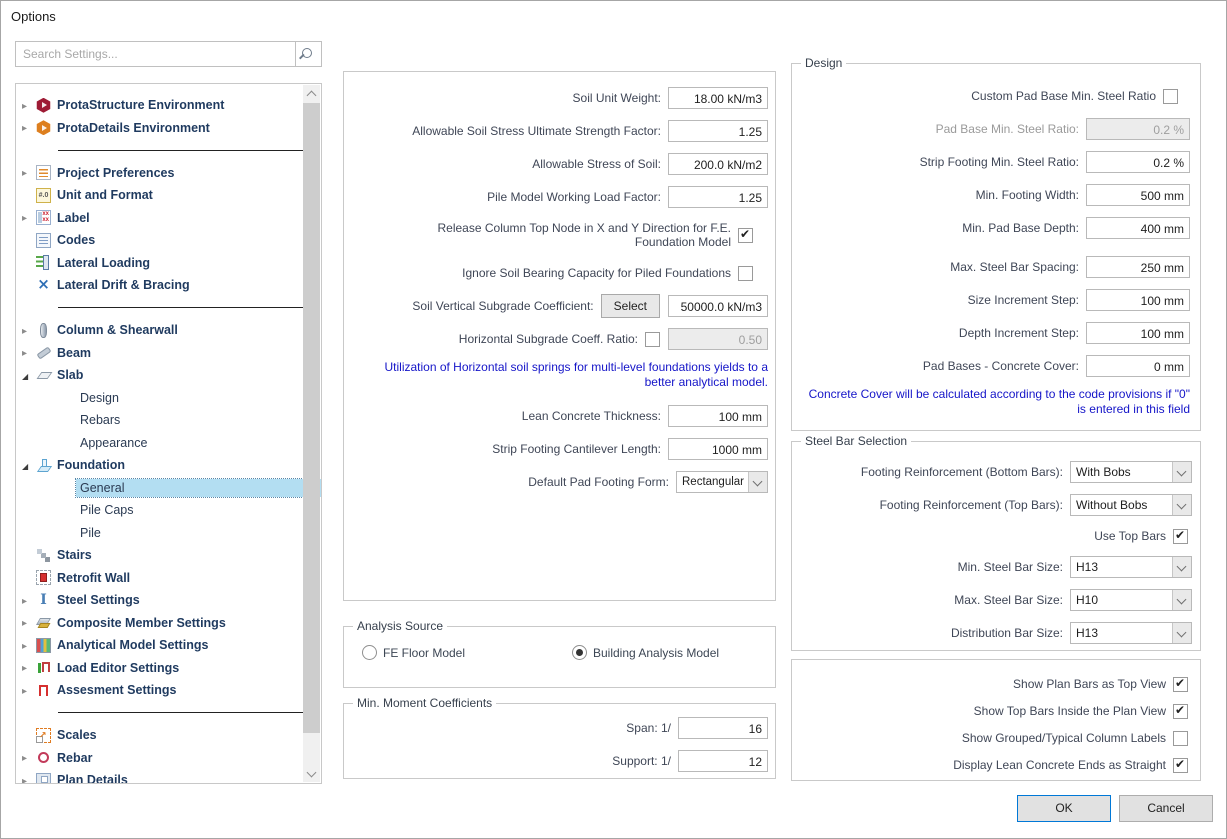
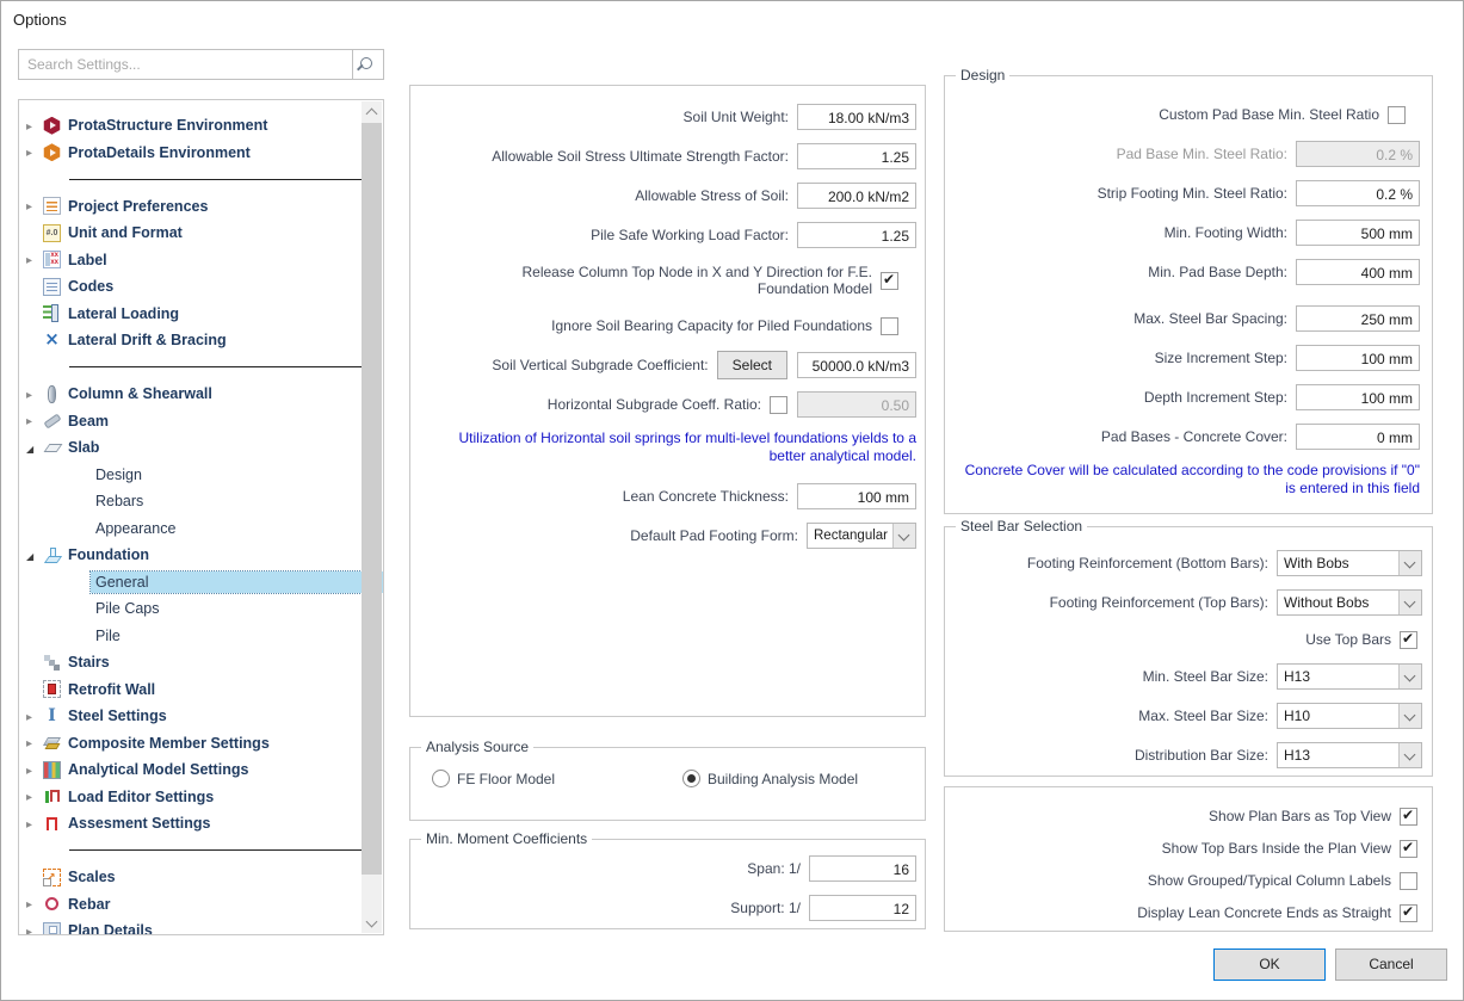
  Options
  Search Settings...
  ProtaStructure Environment
  ProtaDetails Environment
  Project Preferences
  Unit and Format
  Label
  Codes
  Lateral Loading
  Lateral Drift & Bracing
  Column & Shearwall
  Beam
  Slab
  Design
  Rebars
  Appearance
  Foundation
  General
  Pile Caps
  Pile
  Stairs
  Retrofit Wall
  Steel Settings
  Composite Member Settings
  Analytical Model Settings
  Load Editor Settings
  Assesment Settings
  Scales
  Rebar
  Plan Details
  Soil Unit Weight:
  18.00 kN/m3
  Allowable Soil Stress Ultimate Strength Factor:
  1.25
  Allowable Stress of Soil:
  200.0 kN/m2
- Pile Model Working Load Factor:
+ Pile Safe Working Load Factor:
  1.25
  Release Column Top Node in X and Y Direction for F.E. Foundation Model
  Ignore Soil Bearing Capacity for Piled Foundations
  Soil Vertical Subgrade Coefficient:
  Select
  50000.0 kN/m3
  Horizontal Subgrade Coeff. Ratio:
  0.50
  Utilization of Horizontal soil springs for multi-level foundations yields to a better analytical model.
  Lean Concrete Thickness:
  100 mm
- Strip Footing Cantilever Length:
- 1000 mm
  Default Pad Footing Form:
  Rectangular
  Analysis Source
  FE Floor Model
  Building Analysis Model
  Min. Moment Coefficients
  Span: 1/
  16
  Support: 1/
  12
  Design
  Custom Pad Base Min. Steel Ratio
  Pad Base Min. Steel Ratio:
  0.2 %
  Strip Footing Min. Steel Ratio:
  0.2 %
  Min. Footing Width:
  500 mm
  Min. Pad Base Depth:
  400 mm
  Max. Steel Bar Spacing:
  250 mm
  Size Increment Step:
  100 mm
  Depth Increment Step:
  100 mm
  Pad Bases - Concrete Cover:
  0 mm
  Concrete Cover will be calculated according to the code provisions if "0" is entered in this field
  Steel Bar Selection
  Footing Reinforcement (Bottom Bars):
  With Bobs
  Footing Reinforcement (Top Bars):
  Without Bobs
  Use Top Bars
  Min. Steel Bar Size:
  H13
  Max. Steel Bar Size:
  H10
  Distribution Bar Size:
  H13
  Show Plan Bars as Top View
  Show Top Bars Inside the Plan View
  Show Grouped/Typical Column Labels
  Display Lean Concrete Ends as Straight
  OK
  Cancel
